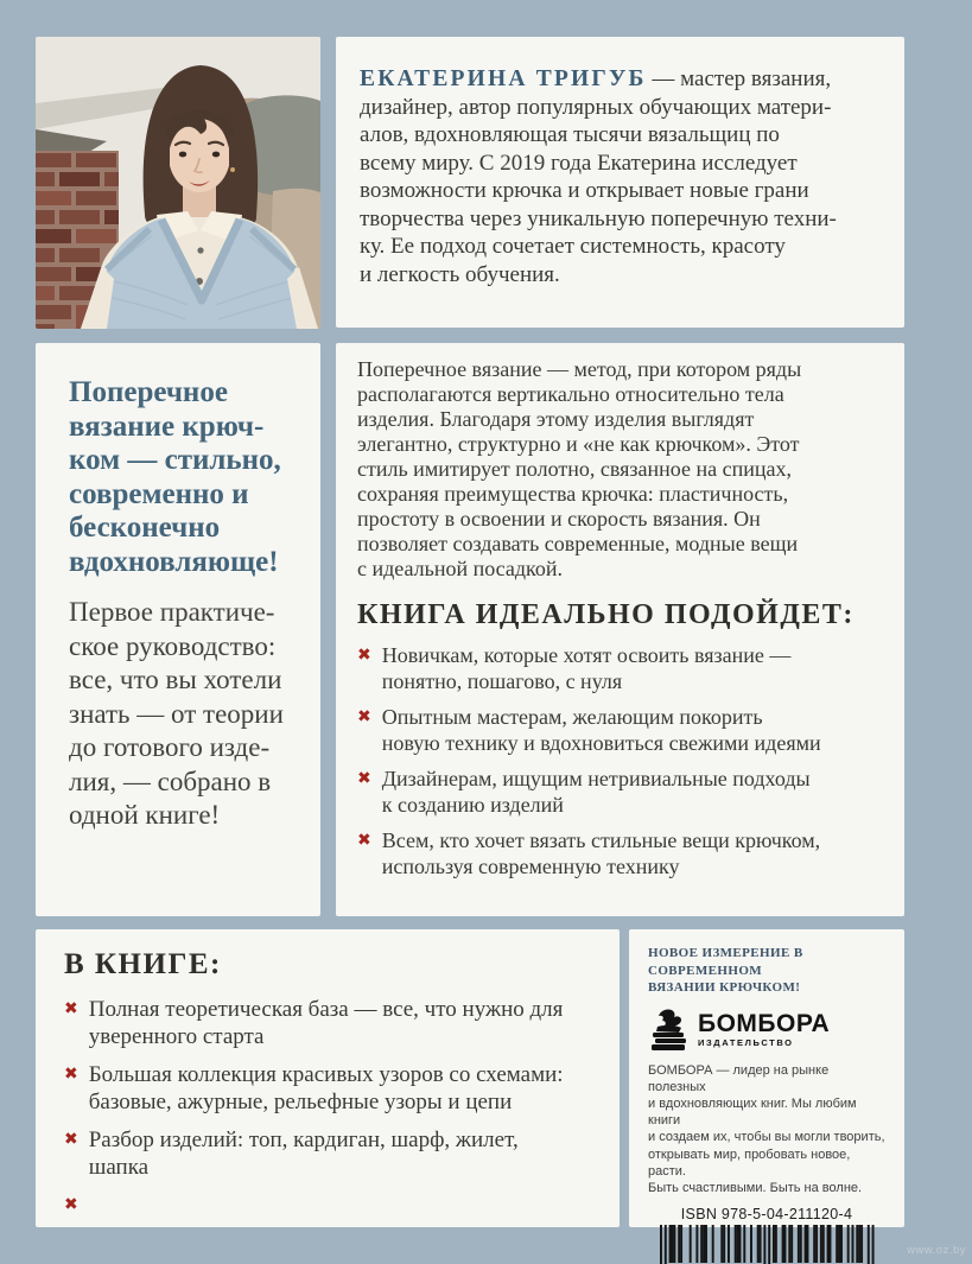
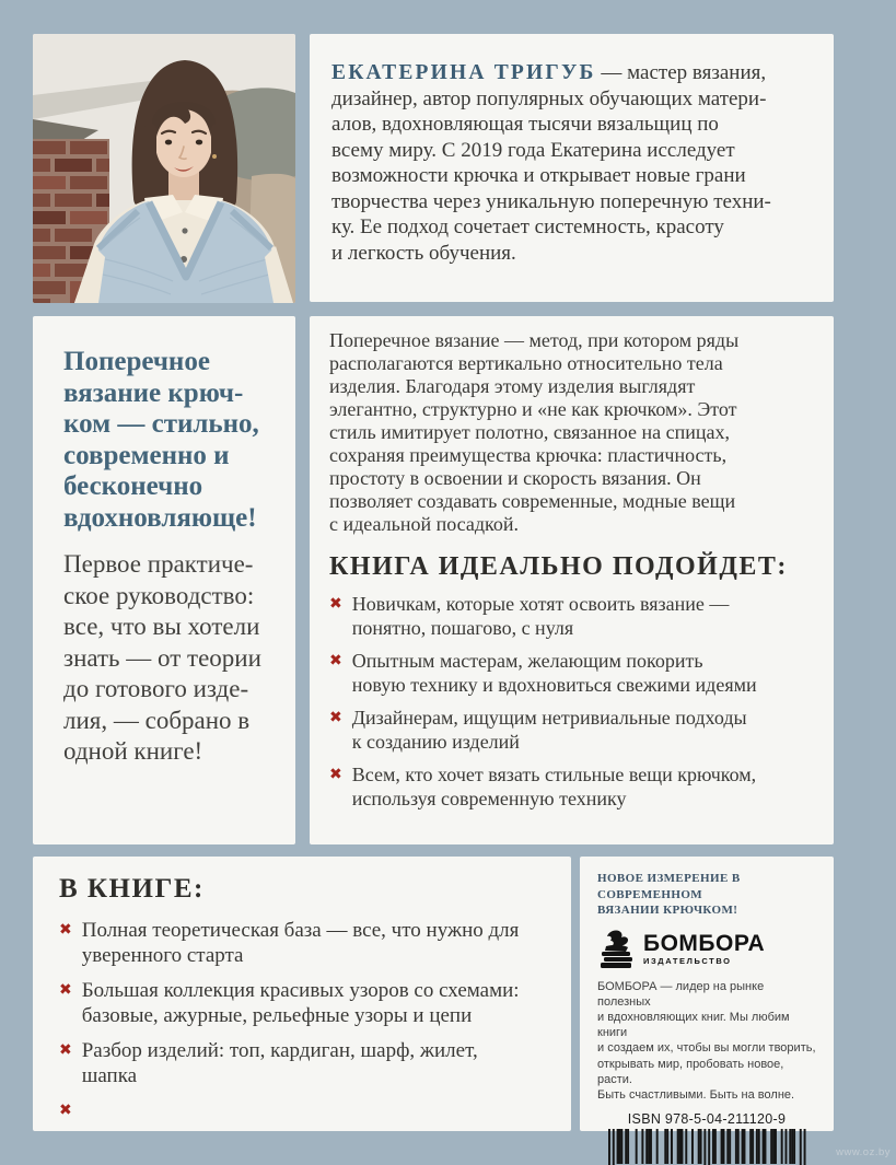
  ЕКАТЕРИНА ТРИГУБ — мастер вязания,
  дизайнер, автор популярных обучающих матери-
  алов, вдохновляющая тысячи вязальщиц по
  всему миру. С 2019 года Екатерина исследует
  возможности крючка и открывает новые грани
  творчества через уникальную поперечную техни-
  ку. Ее подход сочетает системность, красоту
  и легкость обучения.
  Поперечное
  вязание крюч-
  ком — стильно,
  современно и
  бесконечно
  вдохновляюще!
  Первое практиче-
  ское руководство:
  все, что вы хотели
  знать — от теории
  до готового изде-
  лия, — собрано в
  одной книге!
  Поперечное вязание — метод, при котором ряды
  располагаются вертикально относительно тела
  изделия. Благодаря этому изделия выглядят
  элегантно, структурно и «не как крючком». Этот
  стиль имитирует полотно, связанное на спицах,
  сохраняя преимущества крючка: пластичность,
  простоту в освоении и скорость вязания. Он
  позволяет создавать современные, модные вещи
  с идеальной посадкой.
  КНИГА ИДЕАЛЬНО ПОДОЙДЕТ:
  ✖
  Новичкам, которые хотят освоить вязание —
  понятно, пошагово, с нуля
  ✖
  Опытным мастерам, желающим покорить
  новую технику и вдохновиться свежими идеями
  ✖
  Дизайнерам, ищущим нетривиальные подходы
  к созданию изделий
  ✖
  Всем, кто хочет вязать стильные вещи крючком,
  используя современную технику
  В КНИГЕ:
  ✖
  Полная теоретическая база — все, что нужно для
  уверенного старта
  ✖
  Большая коллекция красивых узоров со схемами:
  базовые, ажурные, рельефные узоры и цепи
  ✖
  Разбор изделий: топ, кардиган, шарф, жилет,
  шапка
  ✖
  НОВОЕ ИЗМЕРЕНИЕ В СОВРЕМЕННОМ
  ВЯЗАНИИ КРЮЧКОМ!
  БОМБОРА
  ИЗДАТЕЛЬСТВО
  БОМБОРА — лидер на рынке полезных
  и вдохновляющих книг. Мы любим книги
  и создаем их, чтобы вы могли творить,
  открывать мир, пробовать новое, расти.
  Быть счастливыми. Быть на волне.
- ISBN 978-5-04-211120-4
+ ISBN 978-5-04-211120-9
  www.oz.by
